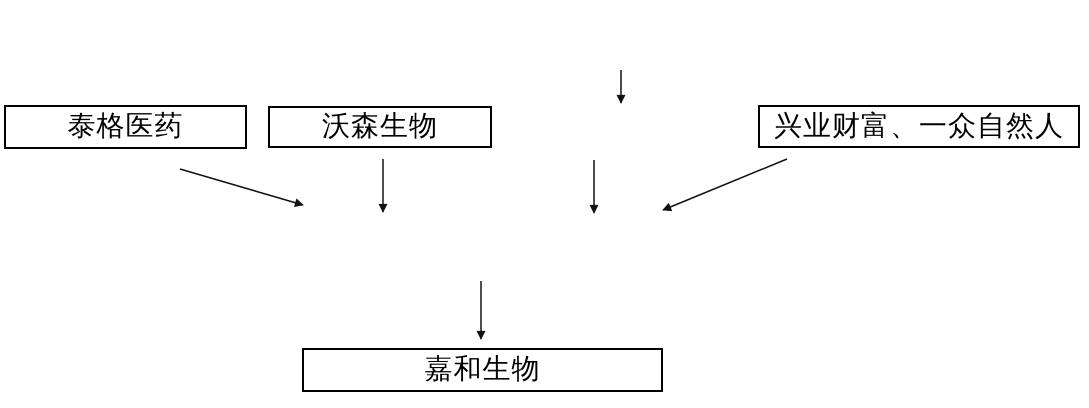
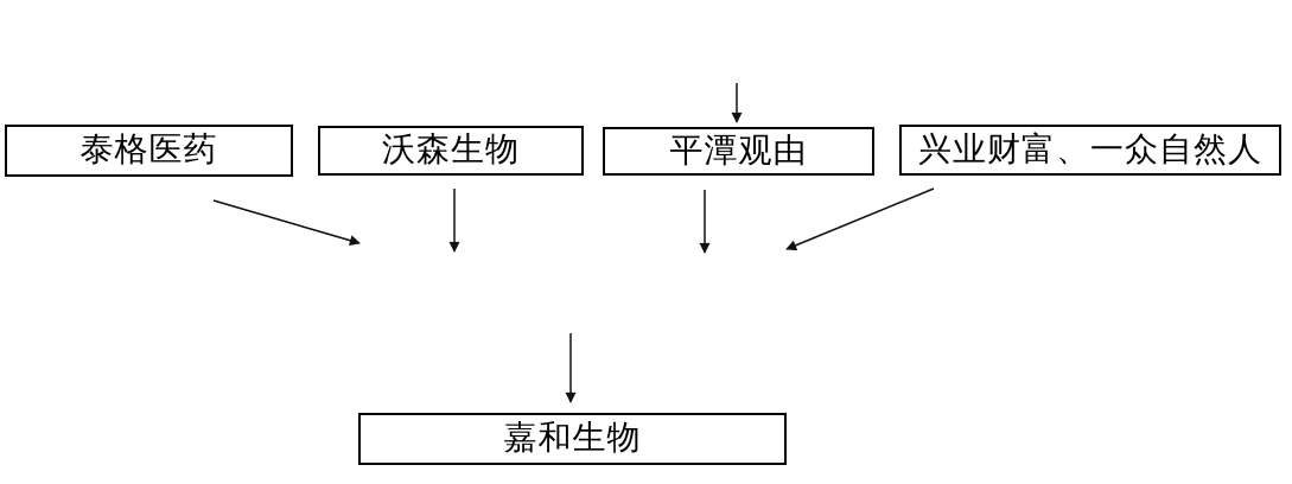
  泰格医药
  沃森生物
+ 平潭观由
  兴业财富、一众自然人
  嘉和生物
